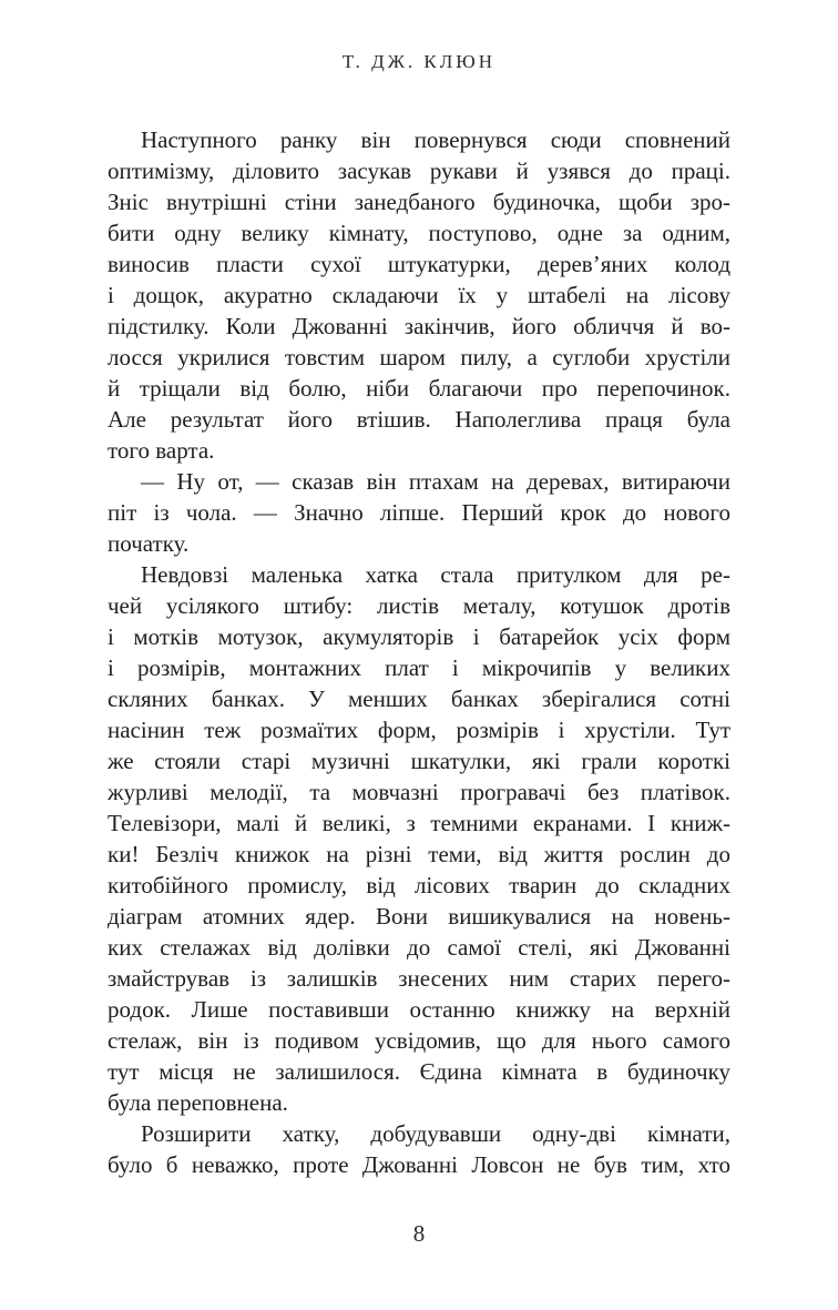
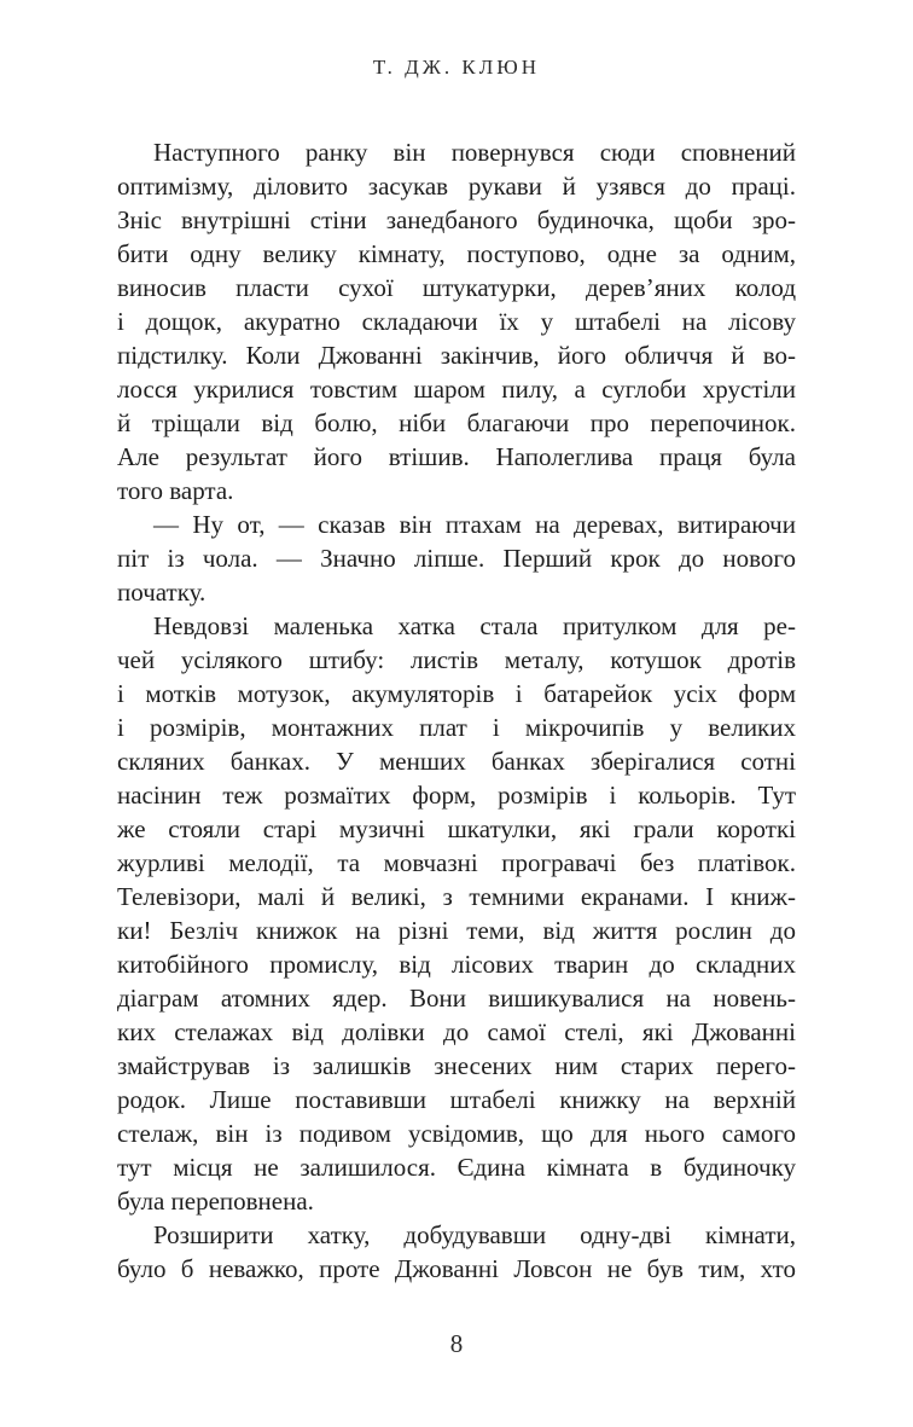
  Т. ДЖ. КЛЮН
  Наступного ранку він повернувся сюди сповнений
  оптимізму, діловито засукав рукави й узявся до праці.
  Зніс внутрішні стіни занедбаного будиночка, щоби зро-
  бити одну велику кімнату, поступово, одне за одним,
  виносив пласти сухої штукатурки, дерев’яних колод
  і дощок, акуратно складаючи їх у штабелі на лісову
  підстилку. Коли Джованні закінчив, його обличчя й во-
  лосся укрилися товстим шаром пилу, а суглоби хрустіли
  й тріщали від болю, ніби благаючи про перепочинок.
  Але результат його втішив. Наполеглива праця була
  того варта.
  — Ну от, — сказав він птахам на деревах, витираючи
  піт із чола. — Значно ліпше. Перший крок до нового
  початку.
  Невдовзі маленька хатка стала притулком для ре-
  чей усілякого штибу: листів металу, котушок дротів
  і мотків мотузок, акумуляторів і батарейок усіх форм
  і розмірів, монтажних плат і мікрочипів у великих
  скляних банках. У менших банках зберігалися сотні
- насінин теж розмаїтих форм, розмірів і хрустіли. Тут
+ насінин теж розмаїтих форм, розмірів і кольорів. Тут
  же стояли старі музичні шкатулки, які грали короткі
  журливі мелодії, та мовчазні програвачі без платівок.
  Телевізори, малі й великі, з темними екранами. І книж-
  ки! Безліч книжок на різні теми, від життя рослин до
  китобійного промислу, від лісових тварин до складних
  діаграм атомних ядер. Вони вишикувалися на новень-
  ких стелажах від долівки до самої стелі, які Джованні
  змайстрував із залишків знесених ним старих перего-
- родок. Лише поставивши останню книжку на верхній
+ родок. Лише поставивши штабелі книжку на верхній
  стелаж, він із подивом усвідомив, що для нього самого
  тут місця не залишилося. Єдина кімната в будиночку
  була переповнена.
  Розширити хатку, добудувавши одну-дві кімнати,
  було б неважко, проте Джованні Ловсон не був тим, хто
  8
